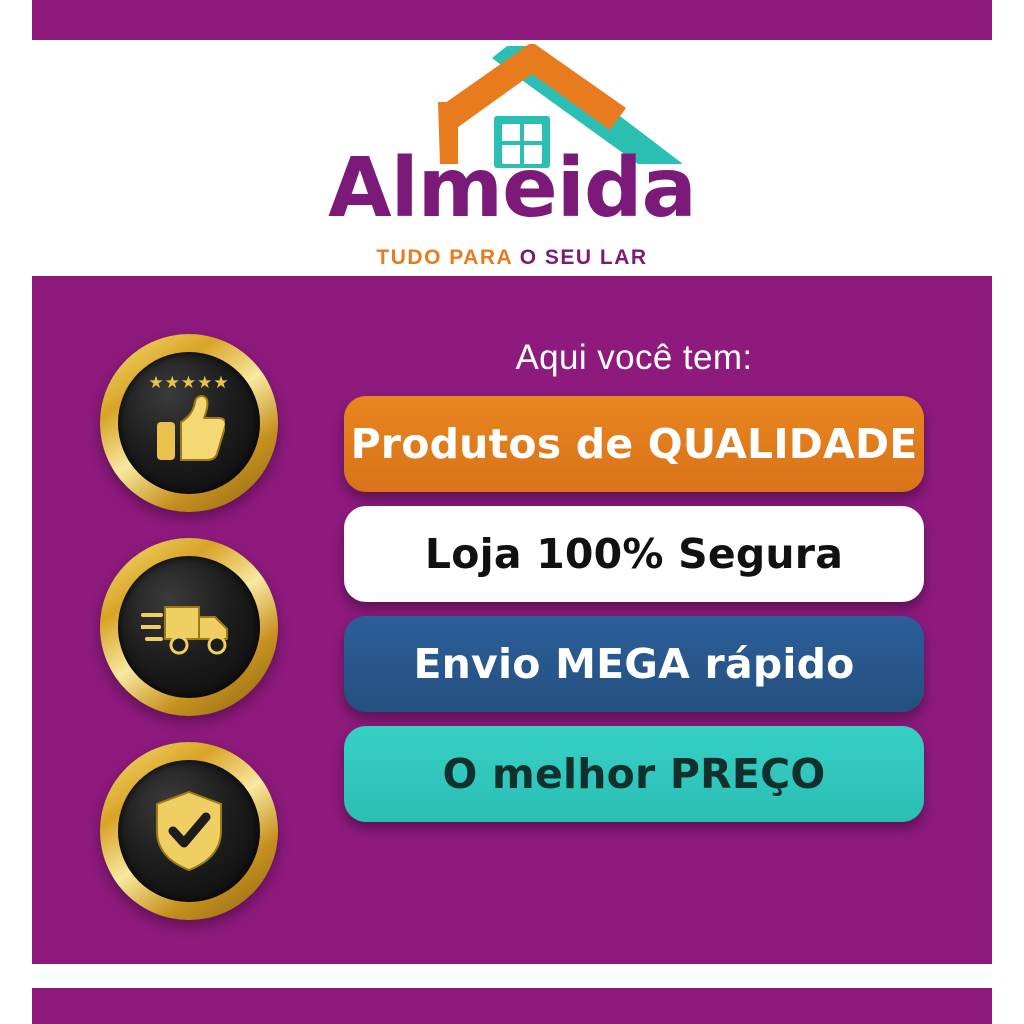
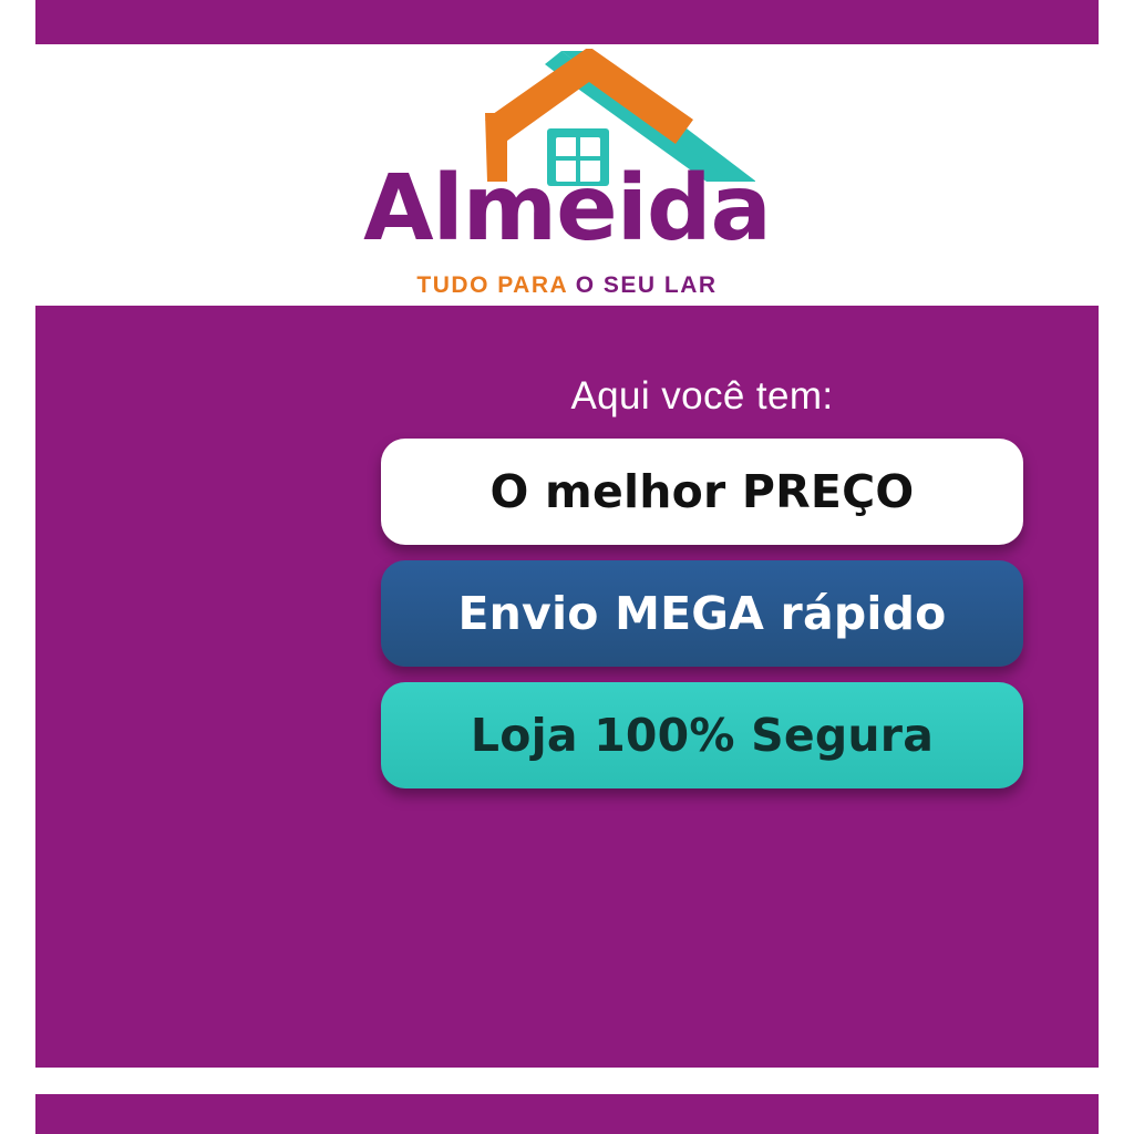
  Almeida
  TUDO PARA O SEU LAR
- ★★★★★
  Aqui você tem:
- Produtos de QUALIDADE
- Loja 100% Segura
+ O melhor PREÇO
  Envio MEGA rápido
- O melhor PREÇO
+ Loja 100% Segura
